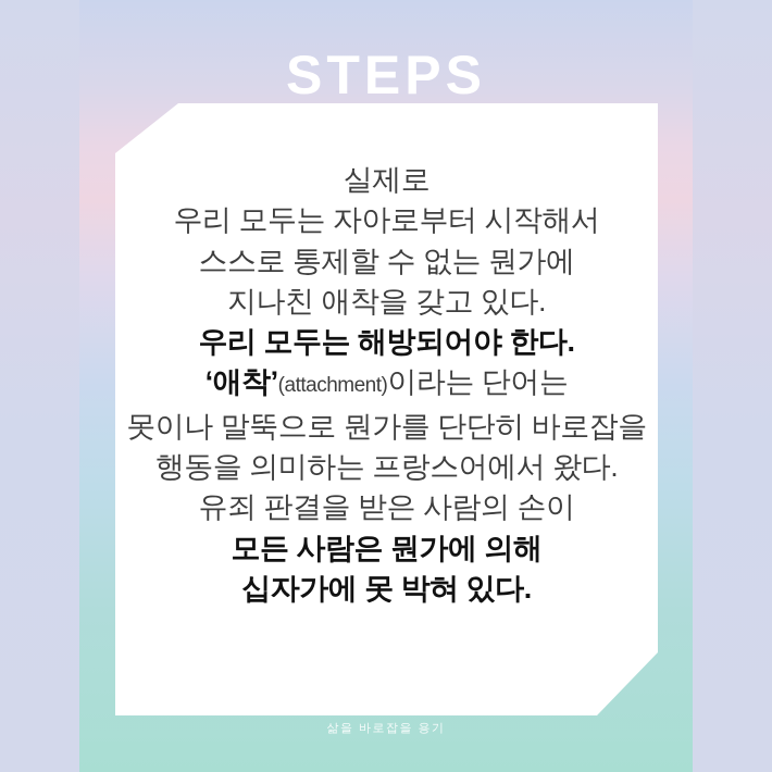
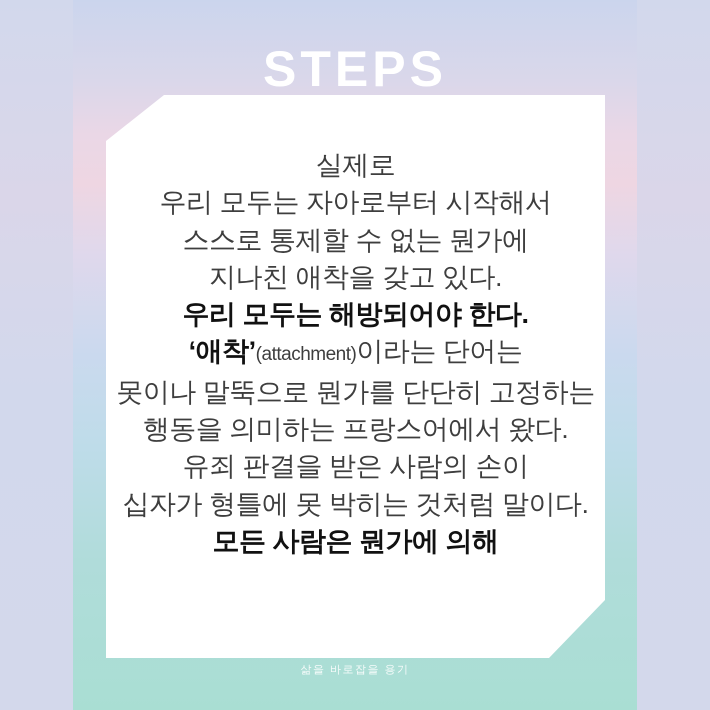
  STEPS
  실제로
  우리 모두는 자아로부터 시작해서
  스스로 통제할 수 없는 뭔가에
  지나친 애착을 갖고 있다.
  우리 모두는 해방되어야 한다.
  ‘애착’(attachment)이라는 단어는
- 못이나 말뚝으로 뭔가를 단단히 바로잡을
+ 못이나 말뚝으로 뭔가를 단단히 고정하는
  행동을 의미하는 프랑스어에서 왔다.
  유죄 판결을 받은 사람의 손이
+ 십자가 형틀에 못 박히는 것처럼 말이다.
  모든 사람은 뭔가에 의해
- 십자가에 못 박혀 있다.
  삶을 바로잡을 용기
